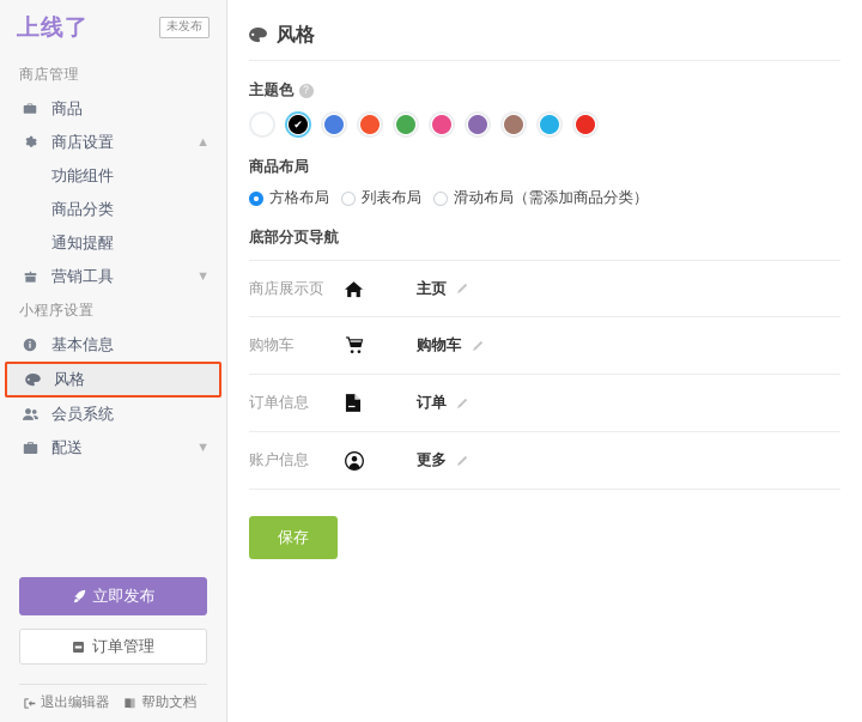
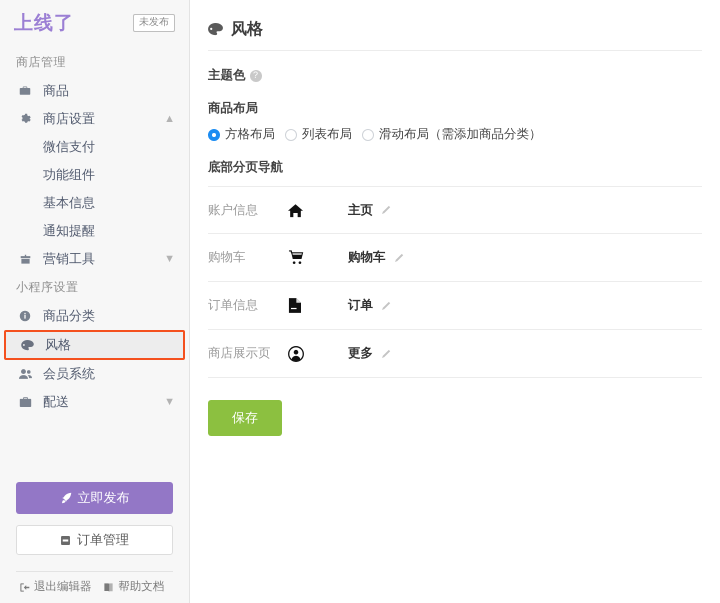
  上线了
  未发布
  商店管理
  商品
  商店设置
  ▲
+ 微信支付
  功能组件
- 商品分类
+ 基本信息
  通知提醒
  营销工具
  ▼
  小程序设置
- 基本信息
+ 商品分类
  风格
  会员系统
  配送
  ▼
  立即发布
  订单管理
  退出编辑器
  帮助文档
  风格
  主题色
  ?
- ✔
  商品布局
  方格布局
  列表布局
  滑动布局（需添加商品分类）
  底部分页导航
- 商店展示页
+ 账户信息
  主页
  购物车
  购物车
  订单信息
  订单
- 账户信息
+ 商店展示页
  更多
  保存
